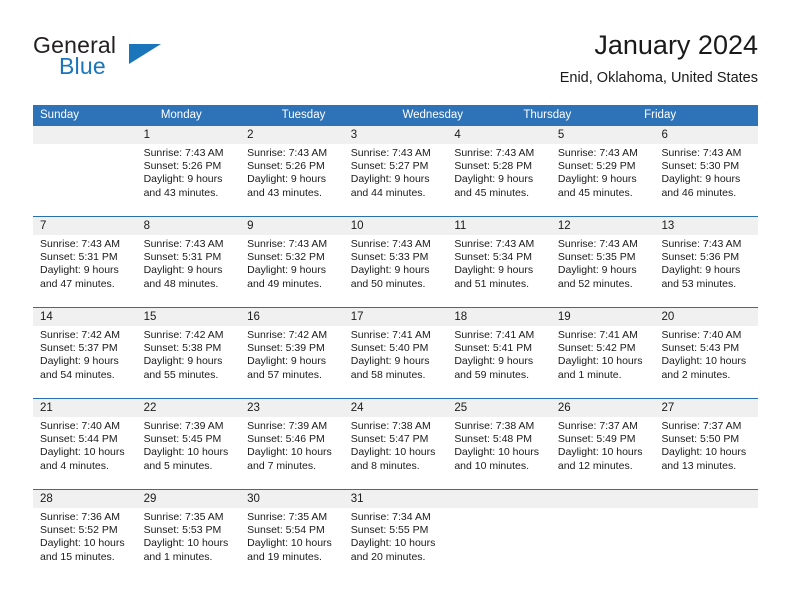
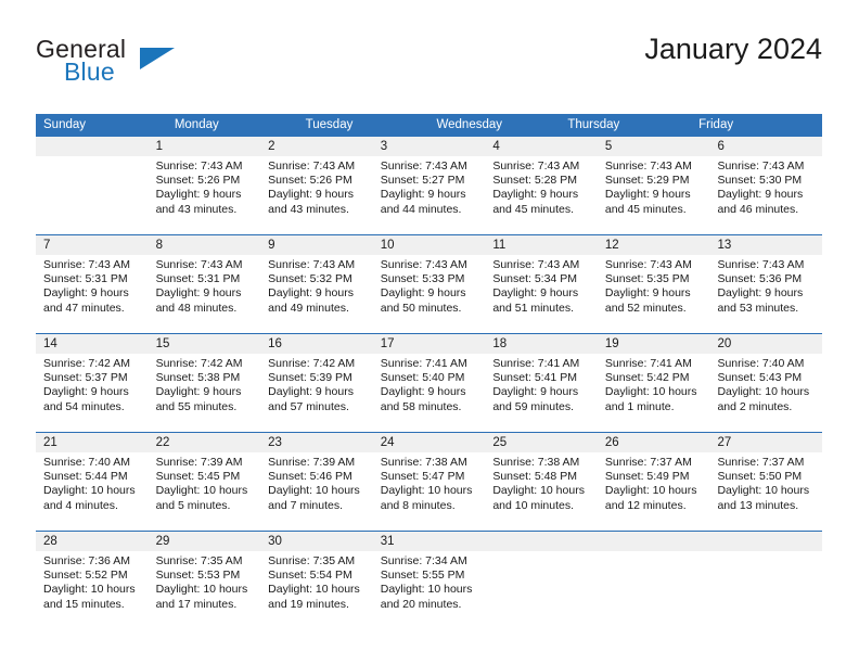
  General
  Blue
  January 2024
- Enid, Oklahoma, United States
  Sunday
  Monday
  Tuesday
  Wednesday
  Thursday
  Friday
  1
  2
  3
  4
  5
  6
  Sunrise: 7:43 AM
  Sunset: 5:26 PM
  Daylight: 9 hours
  and 43 minutes.
  Sunrise: 7:43 AM
  Sunset: 5:26 PM
  Daylight: 9 hours
  and 43 minutes.
  Sunrise: 7:43 AM
  Sunset: 5:27 PM
  Daylight: 9 hours
  and 44 minutes.
  Sunrise: 7:43 AM
  Sunset: 5:28 PM
  Daylight: 9 hours
  and 45 minutes.
  Sunrise: 7:43 AM
  Sunset: 5:29 PM
  Daylight: 9 hours
  and 45 minutes.
  Sunrise: 7:43 AM
  Sunset: 5:30 PM
  Daylight: 9 hours
  and 46 minutes.
  7
  8
  9
  10
  11
  12
  13
  Sunrise: 7:43 AM
  Sunset: 5:31 PM
  Daylight: 9 hours
  and 47 minutes.
  Sunrise: 7:43 AM
  Sunset: 5:31 PM
  Daylight: 9 hours
  and 48 minutes.
  Sunrise: 7:43 AM
  Sunset: 5:32 PM
  Daylight: 9 hours
  and 49 minutes.
  Sunrise: 7:43 AM
  Sunset: 5:33 PM
  Daylight: 9 hours
  and 50 minutes.
  Sunrise: 7:43 AM
  Sunset: 5:34 PM
  Daylight: 9 hours
  and 51 minutes.
  Sunrise: 7:43 AM
  Sunset: 5:35 PM
  Daylight: 9 hours
  and 52 minutes.
  Sunrise: 7:43 AM
  Sunset: 5:36 PM
  Daylight: 9 hours
  and 53 minutes.
  14
  15
  16
  17
  18
  19
  20
  Sunrise: 7:42 AM
  Sunset: 5:37 PM
  Daylight: 9 hours
  and 54 minutes.
  Sunrise: 7:42 AM
  Sunset: 5:38 PM
  Daylight: 9 hours
  and 55 minutes.
  Sunrise: 7:42 AM
  Sunset: 5:39 PM
  Daylight: 9 hours
  and 57 minutes.
  Sunrise: 7:41 AM
  Sunset: 5:40 PM
  Daylight: 9 hours
  and 58 minutes.
  Sunrise: 7:41 AM
  Sunset: 5:41 PM
  Daylight: 9 hours
  and 59 minutes.
  Sunrise: 7:41 AM
  Sunset: 5:42 PM
  Daylight: 10 hours
  and 1 minute.
  Sunrise: 7:40 AM
  Sunset: 5:43 PM
  Daylight: 10 hours
  and 2 minutes.
  21
  22
  23
  24
  25
  26
  27
  Sunrise: 7:40 AM
  Sunset: 5:44 PM
  Daylight: 10 hours
  and 4 minutes.
  Sunrise: 7:39 AM
  Sunset: 5:45 PM
  Daylight: 10 hours
  and 5 minutes.
  Sunrise: 7:39 AM
  Sunset: 5:46 PM
  Daylight: 10 hours
  and 7 minutes.
  Sunrise: 7:38 AM
  Sunset: 5:47 PM
  Daylight: 10 hours
  and 8 minutes.
  Sunrise: 7:38 AM
  Sunset: 5:48 PM
  Daylight: 10 hours
  and 10 minutes.
  Sunrise: 7:37 AM
  Sunset: 5:49 PM
  Daylight: 10 hours
  and 12 minutes.
  Sunrise: 7:37 AM
  Sunset: 5:50 PM
  Daylight: 10 hours
  and 13 minutes.
  28
  29
  30
  31
  Sunrise: 7:36 AM
  Sunset: 5:52 PM
  Daylight: 10 hours
  and 15 minutes.
  Sunrise: 7:35 AM
  Sunset: 5:53 PM
  Daylight: 10 hours
- and 1 minutes.
+ and 17 minutes.
  Sunrise: 7:35 AM
  Sunset: 5:54 PM
  Daylight: 10 hours
  and 19 minutes.
  Sunrise: 7:34 AM
  Sunset: 5:55 PM
  Daylight: 10 hours
  and 20 minutes.
